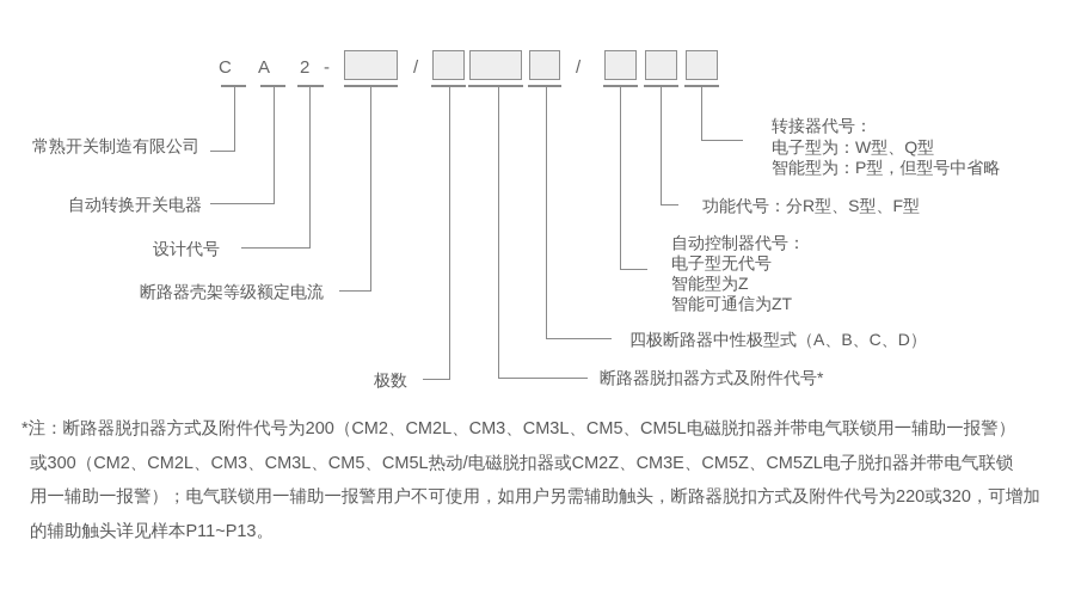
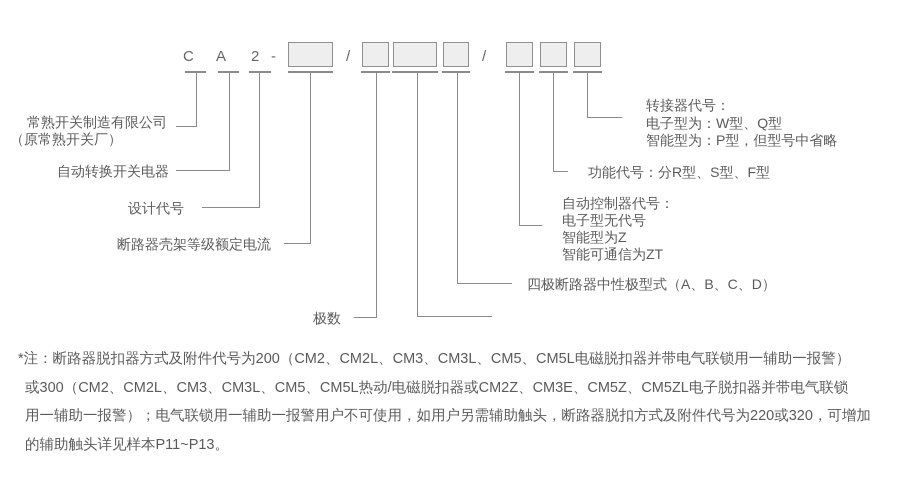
  C
  A
  2
  -
  /
  /
  常熟开关制造有限公司
+ （原常熟开关厂）
  自动转换开关电器
  设计代号
  断路器壳架等级额定电流
  极数
- 断路器脱扣器方式及附件代号*
  四极断路器中性极型式（A、B、C、D）
  自动控制器代号：
  电子型无代号
  智能型为Z
  智能可通信为ZT
  功能代号：分R型、S型、F型
  转接器代号：
  电子型为：W型、Q型
  智能型为：P型，但型号中省略
  *注：断路器脱扣器方式及附件代号为200（CM2、CM2L、CM3、CM3L、CM5、CM5L电磁脱扣器并带电气联锁用一辅助一报警）
  或300（CM2、CM2L、CM3、CM3L、CM5、CM5L热动/电磁脱扣器或CM2Z、CM3E、CM5Z、CM5ZL电子脱扣器并带电气联锁
  用一辅助一报警）；电气联锁用一辅助一报警用户不可使用，如用户另需辅助触头，断路器脱扣方式及附件代号为220或320，可增加
  的辅助触头详见样本P11~P13。
